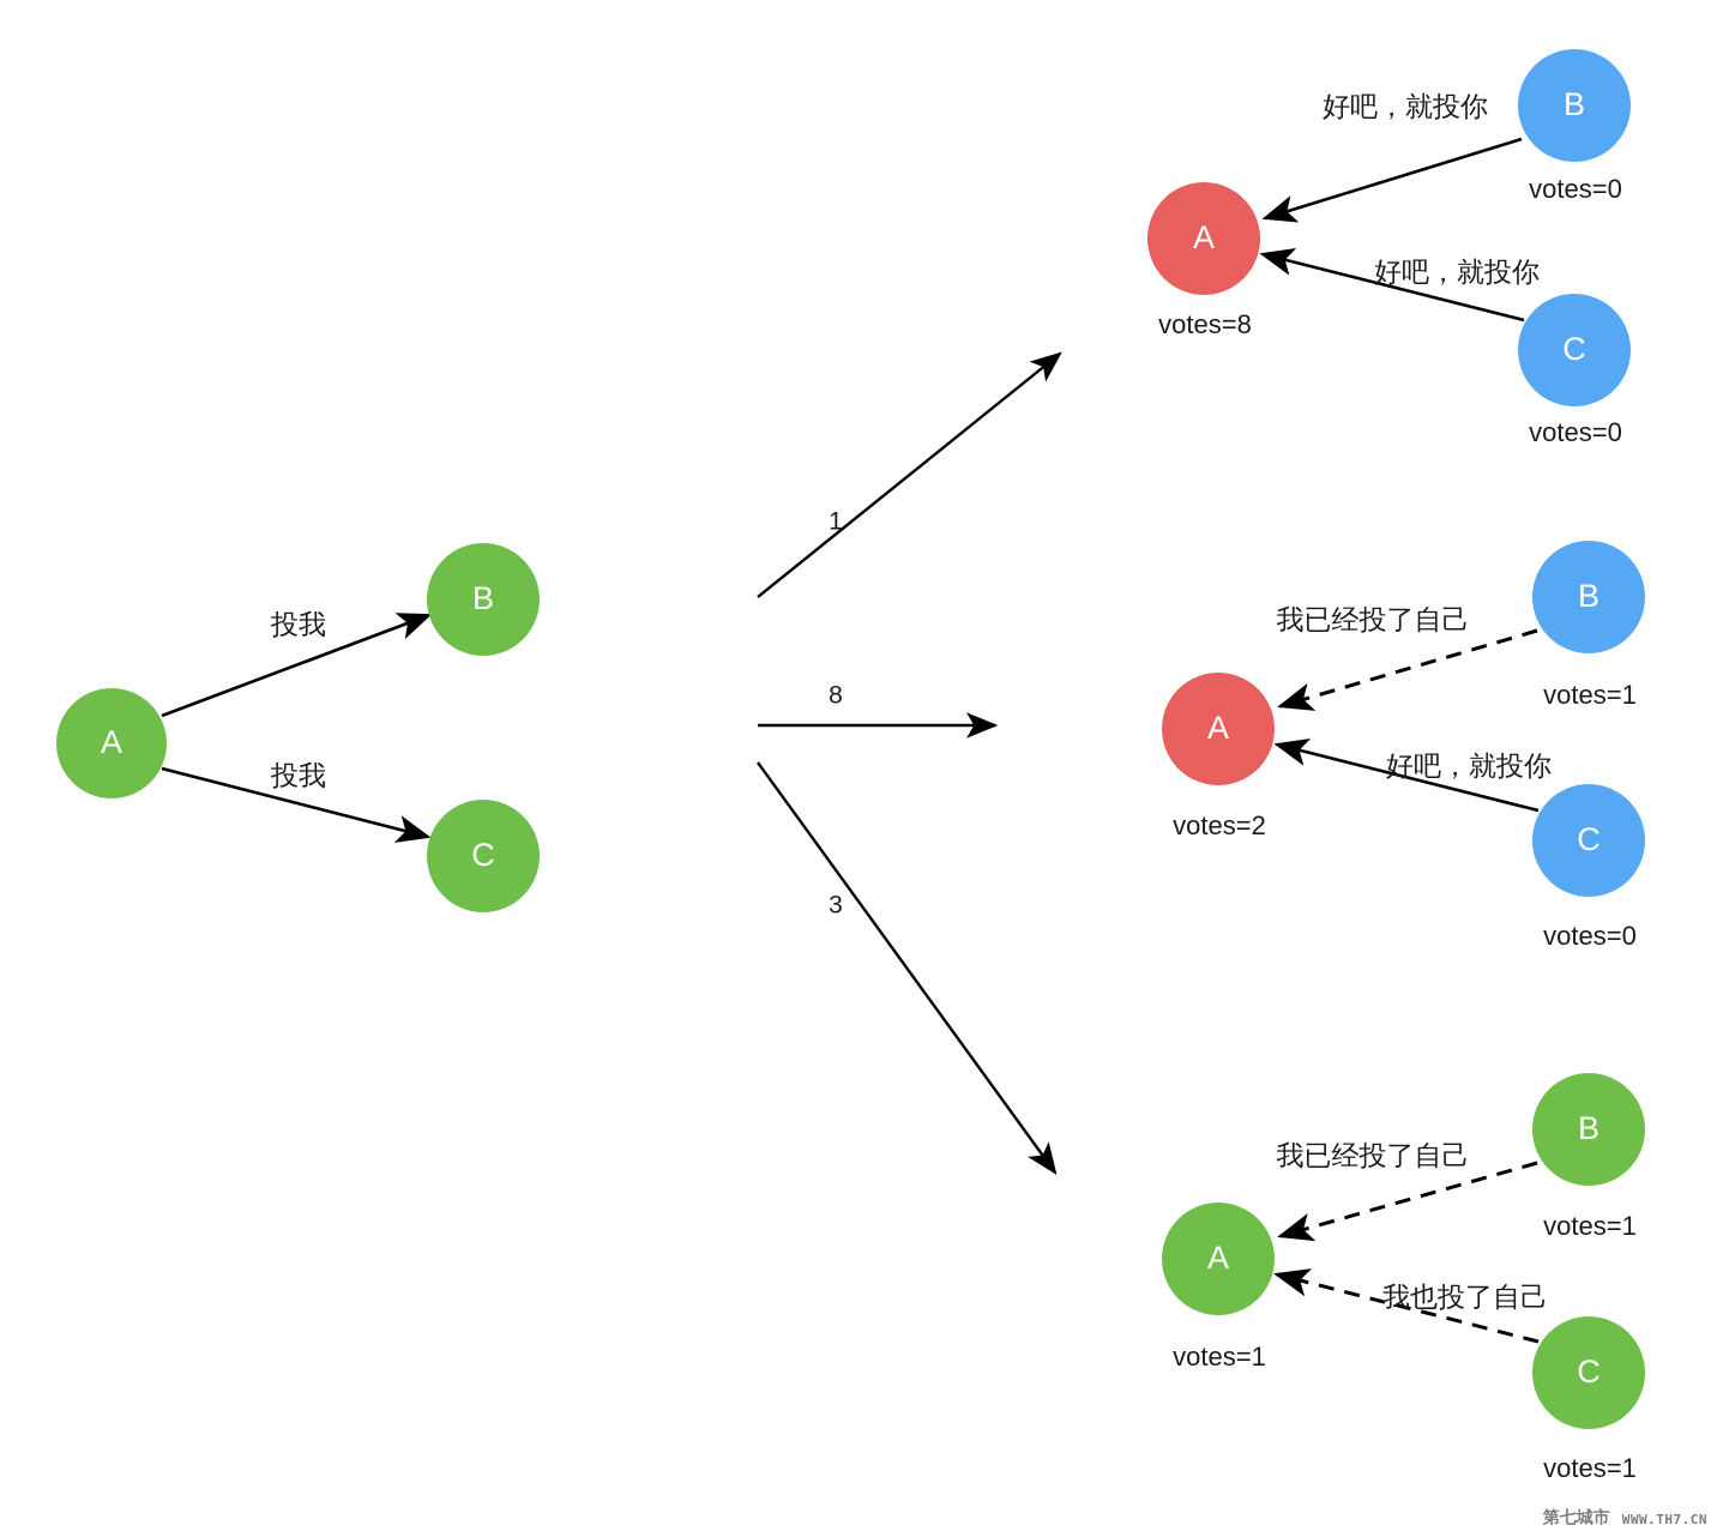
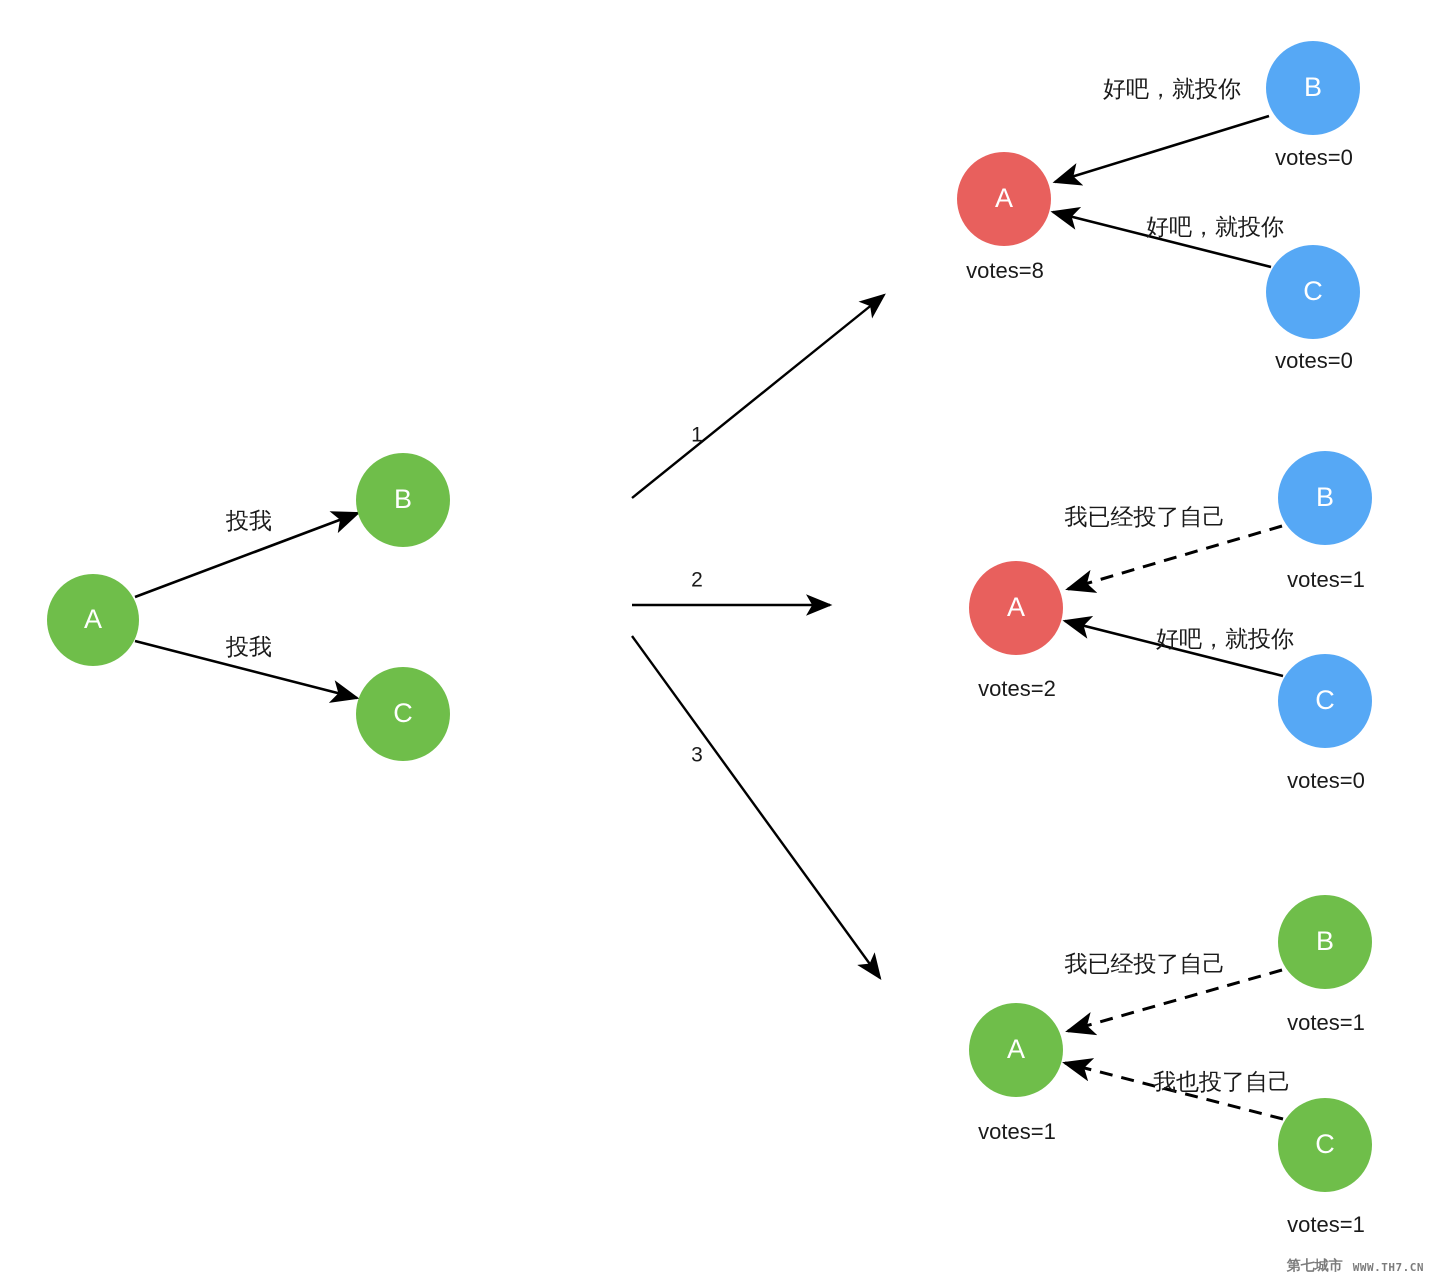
  A
  B
  C
  投我
  投我
  1
- 8
+ 2
  3
  A
  votes=8
  B
  votes=0
  C
  votes=0
  好吧，就投你
  好吧，就投你
  A
  votes=2
  B
  votes=1
  C
  votes=0
  我已经投了自己
  好吧，就投你
  A
  votes=1
  B
  votes=1
  C
  votes=1
  我已经投了自己
  我也投了自己
  第七城市
  WWW.TH7.CN
